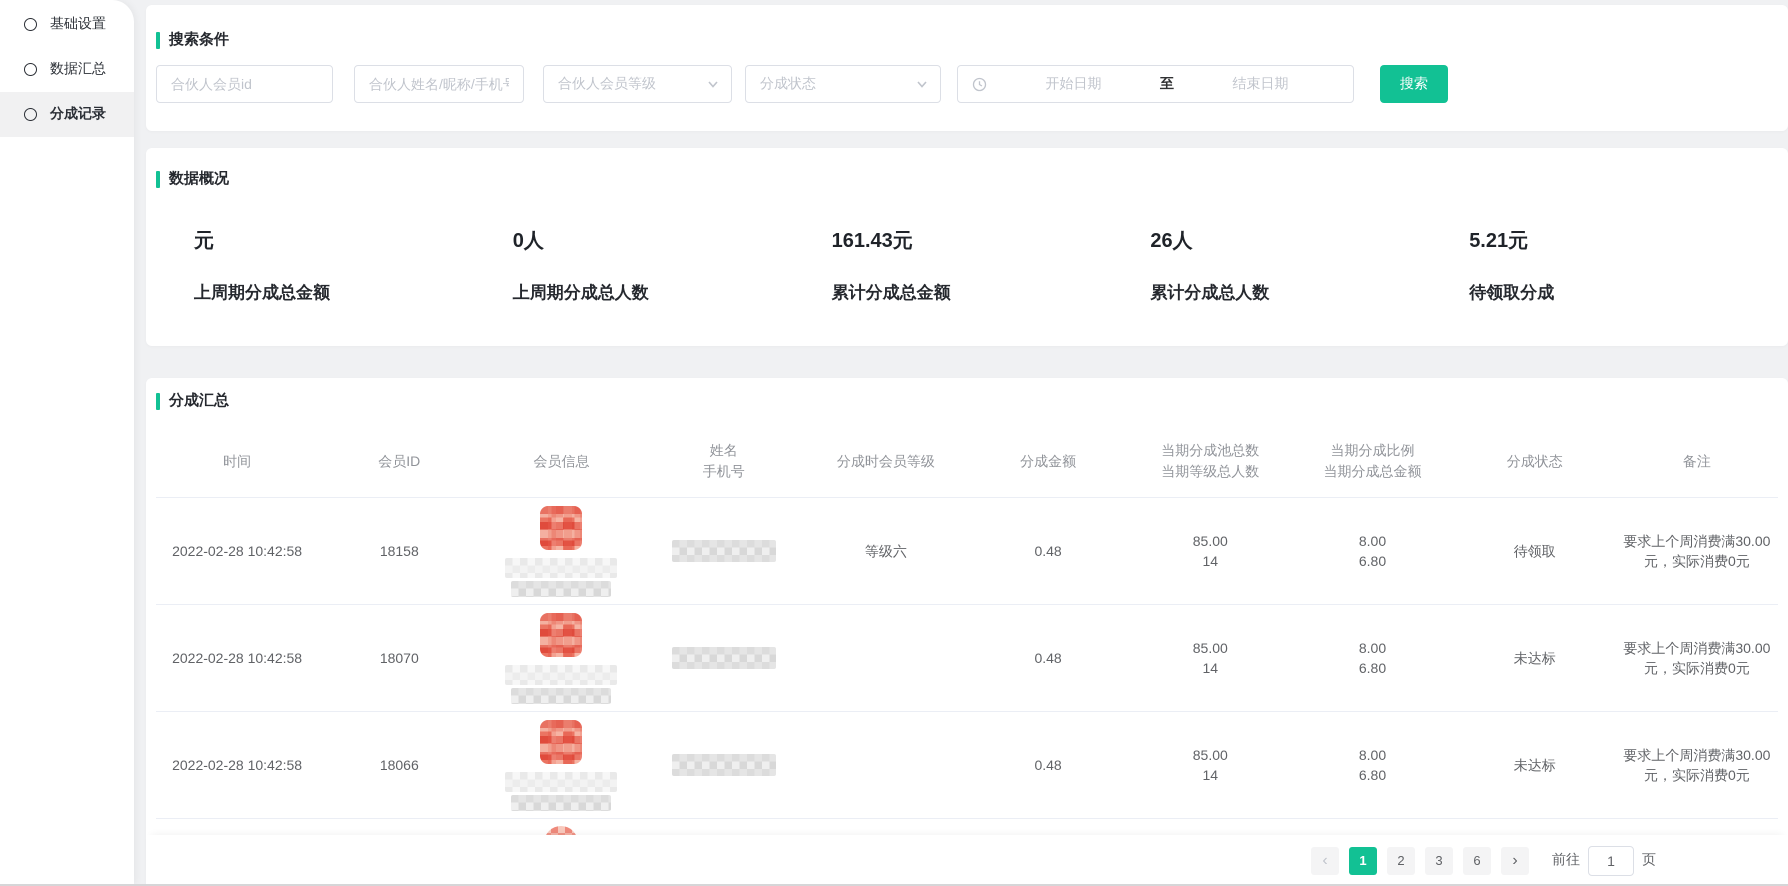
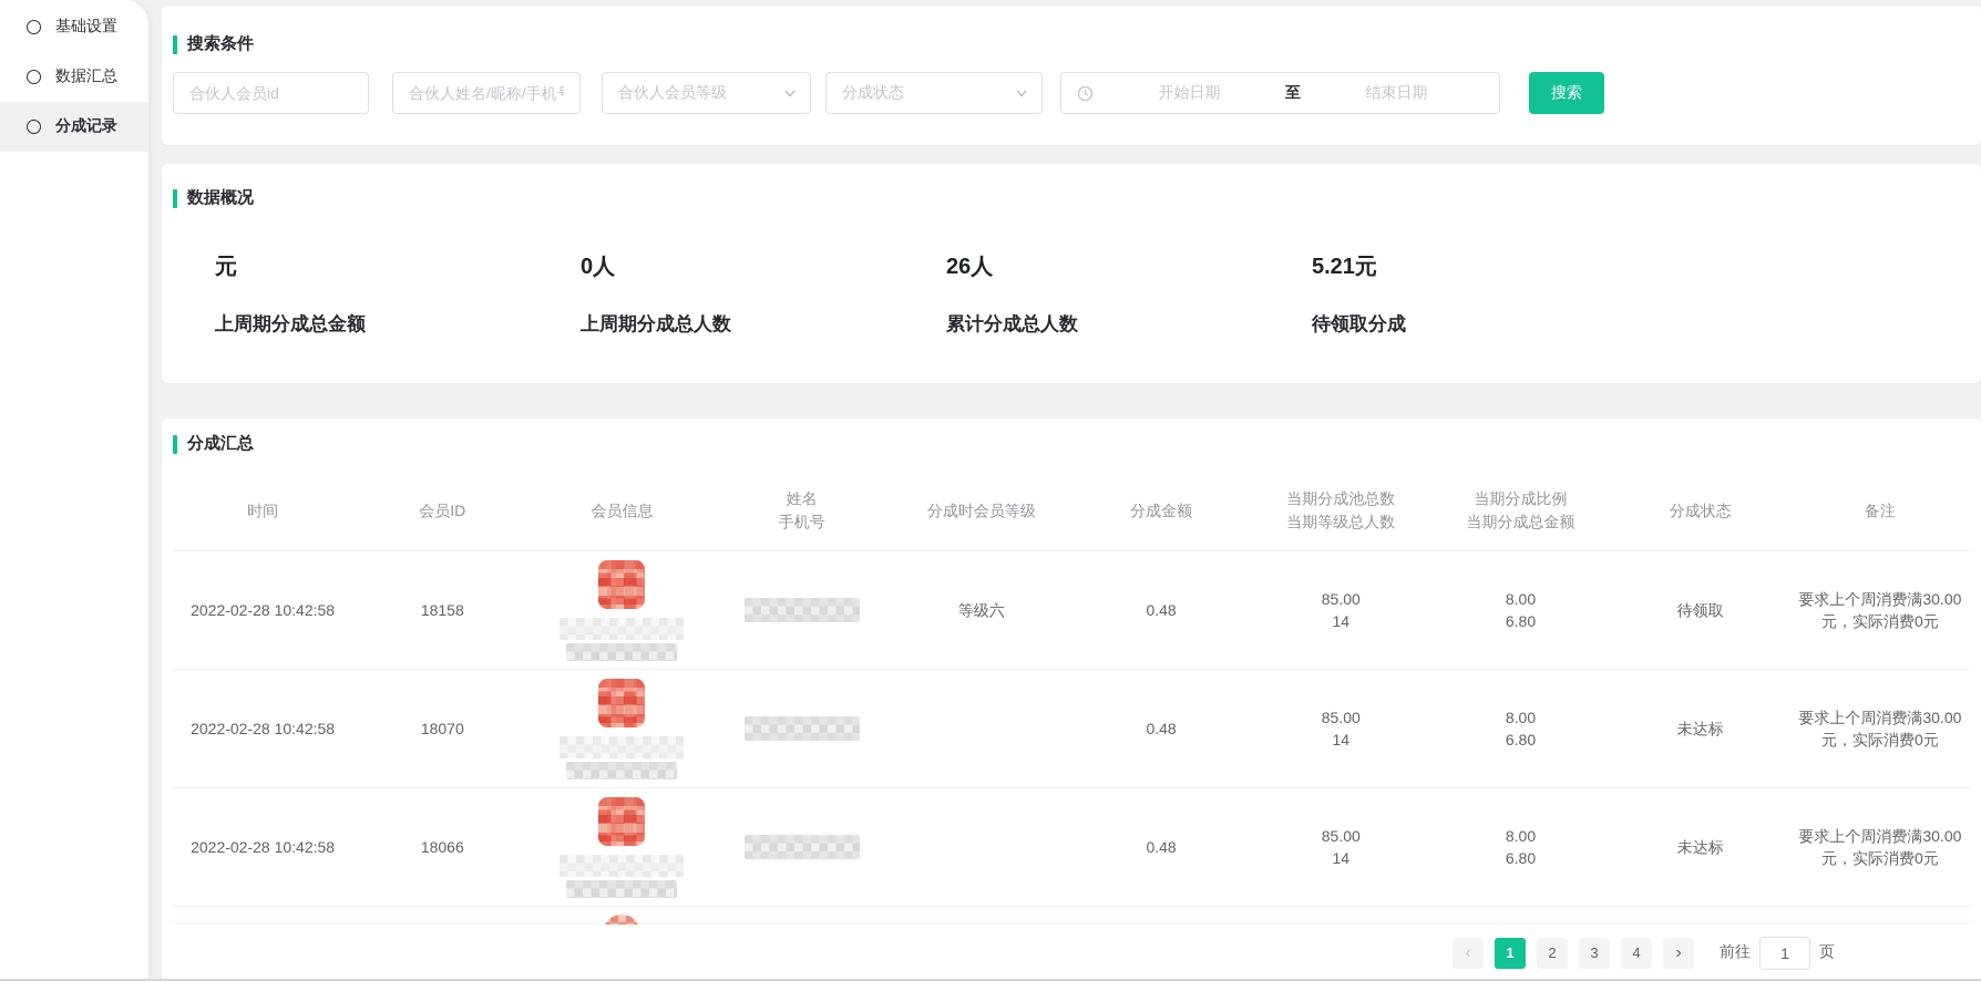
  基础设置
  数据汇总
  分成记录
  搜索条件
  合伙人会员id
  合伙人姓名/昵称/手机
  合伙人会员等级
  分成状态
  开始日期
  至
  结束日期
  搜索
  数据概况
  元
  上周期分成总金额
  0人
  上周期分成总人数
- 161.43元
- 累计分成总金额
  26人
  累计分成总人数
  5.21元
  待领取分成
  分成汇总
  时间
  会员ID
  会员信息
  姓名
  手机号
  分成时会员等级
  分成金额
  当期分成池总数
  当期等级总人数
  当期分成比例
  当期分成总金额
  分成状态
  备注
  2022-02-28 10:42:58
  18158
  等级六
  0.48
  85.00
  14
  8.00
  6.80
  待领取
  要求上个周消费满30.00元，实际消费0元
  2022-02-28 10:42:58
  18070
  0.48
  85.00
  14
  8.00
  6.80
  未达标
  要求上个周消费满30.00元，实际消费0元
  2022-02-28 10:42:58
  18066
  0.48
  85.00
  14
  8.00
  6.80
  未达标
  要求上个周消费满30.00元，实际消费0元
  ‹
  1
  2
  3
- 6
+ 4
  ›
  前往
  1
  页
